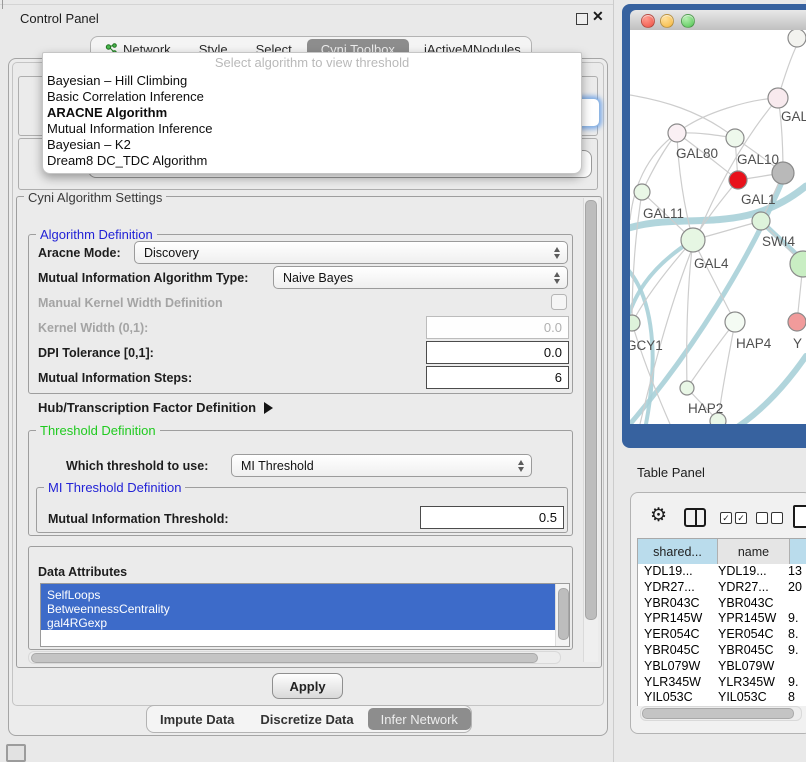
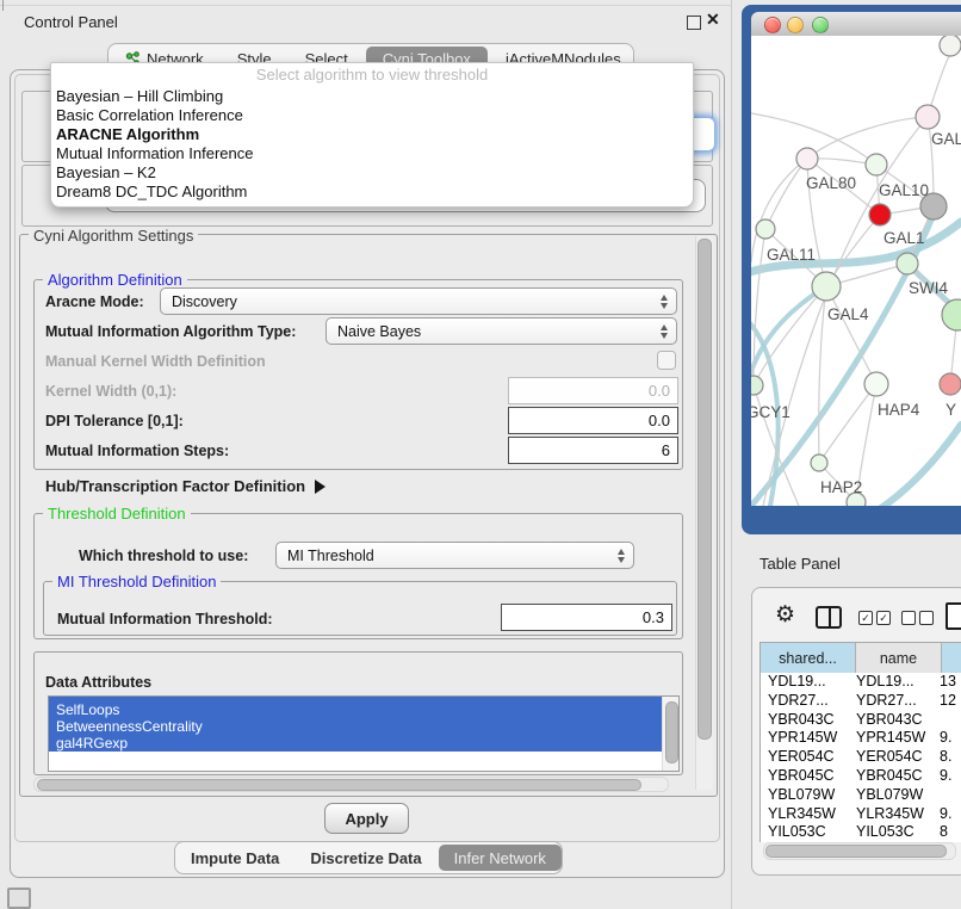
  Control Panel
  ✕
  Network
  Style
  Select
  Cyni Toolbox
  jActiveMNodules
  Select algorithm to view threshold
  Bayesian – Hill Climbing
  Basic Correlation Inference
  ARACNE Algorithm
  Mutual Information Inference
  Bayesian – K2
  Dream8 DC_TDC Algorithm
  Cyni Algorithm Settings
  Algorithm Definition
  Aracne Mode:
  Discovery
  Mutual Information Algorithm Type:
  Naive Bayes
  Manual Kernel Width Definition
  Kernel Width (0,1):
  0.0
  DPI Tolerance [0,1]:
  0.0
  Mutual Information Steps:
  6
  Hub/Transcription Factor Definition
  Threshold Definition
  Which threshold to use:
  MI Threshold
  MI Threshold Definition
  Mutual Information Threshold:
- 0.5
+ 0.3
  Data Attributes
  SelfLoops
  BetweennessCentrality
  gal4RGexp
  Apply
  Impute Data
  Discretize Data
  Infer Network
  GAL
  GAL80
  GAL10
  GAL1
  GAL11
  SWI4
  GAL4
  GCY1
  HAP4
  Y
  HAP2
  Table Panel
  ⚙
  ✓
  ✓
  shared...
  name
  YDL19...
  YDL19...
  13
  YDR27...
  YDR27...
- 20
+ 12
  YBR043C
  YBR043C
  YPR145W
  YPR145W
  9.
  YER054C
  YER054C
  8.
  YBR045C
  YBR045C
  9.
  YBL079W
  YBL079W
  YLR345W
  YLR345W
  9.
  YIL053C
  YIL053C
  8
